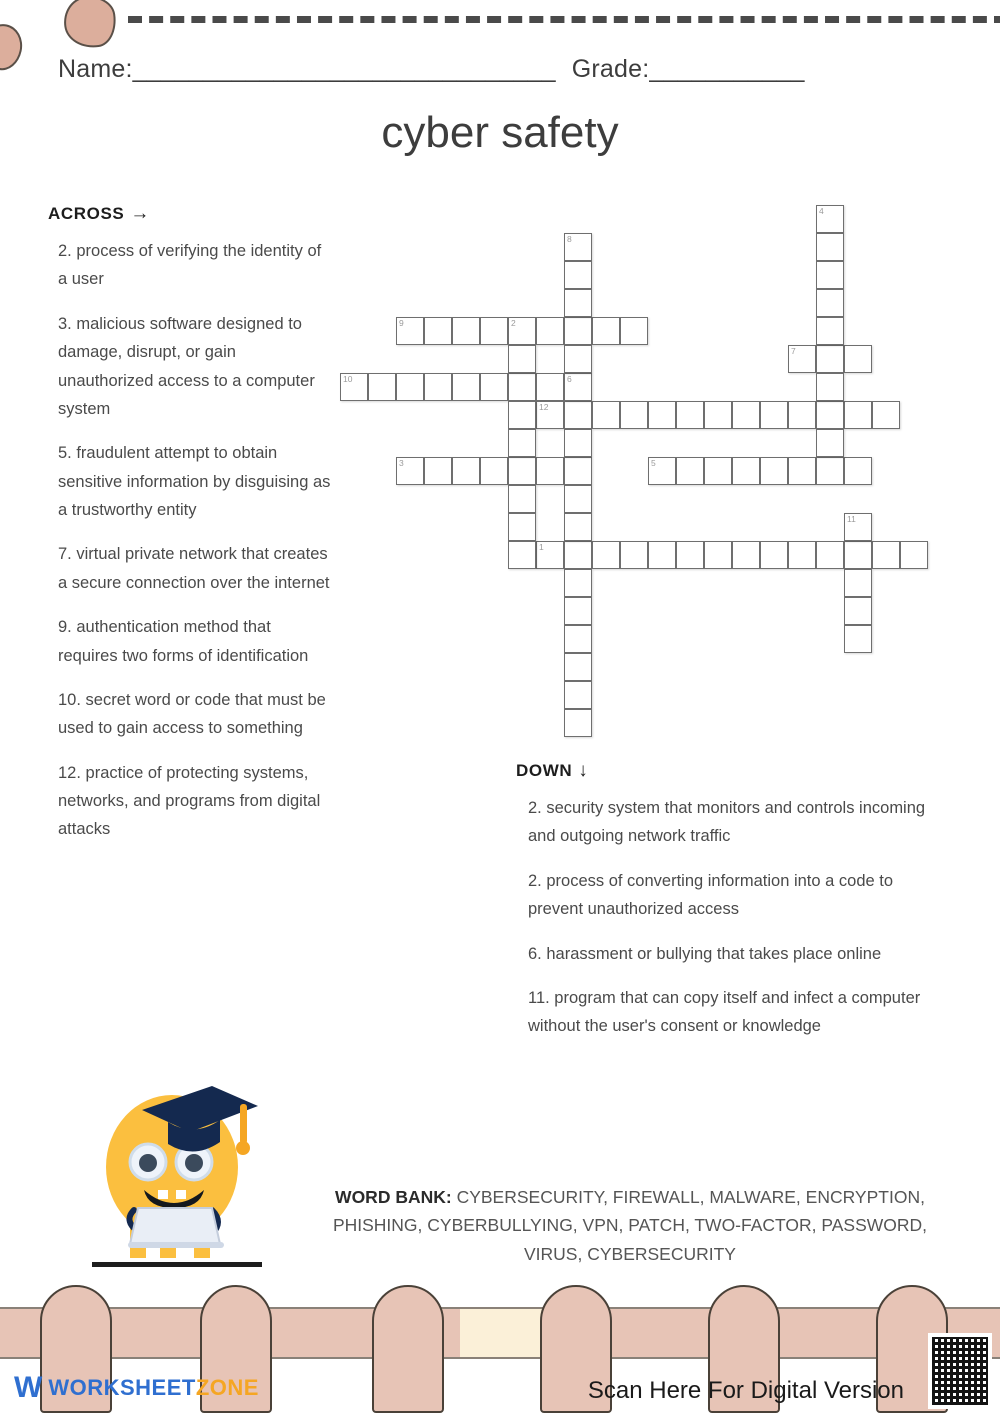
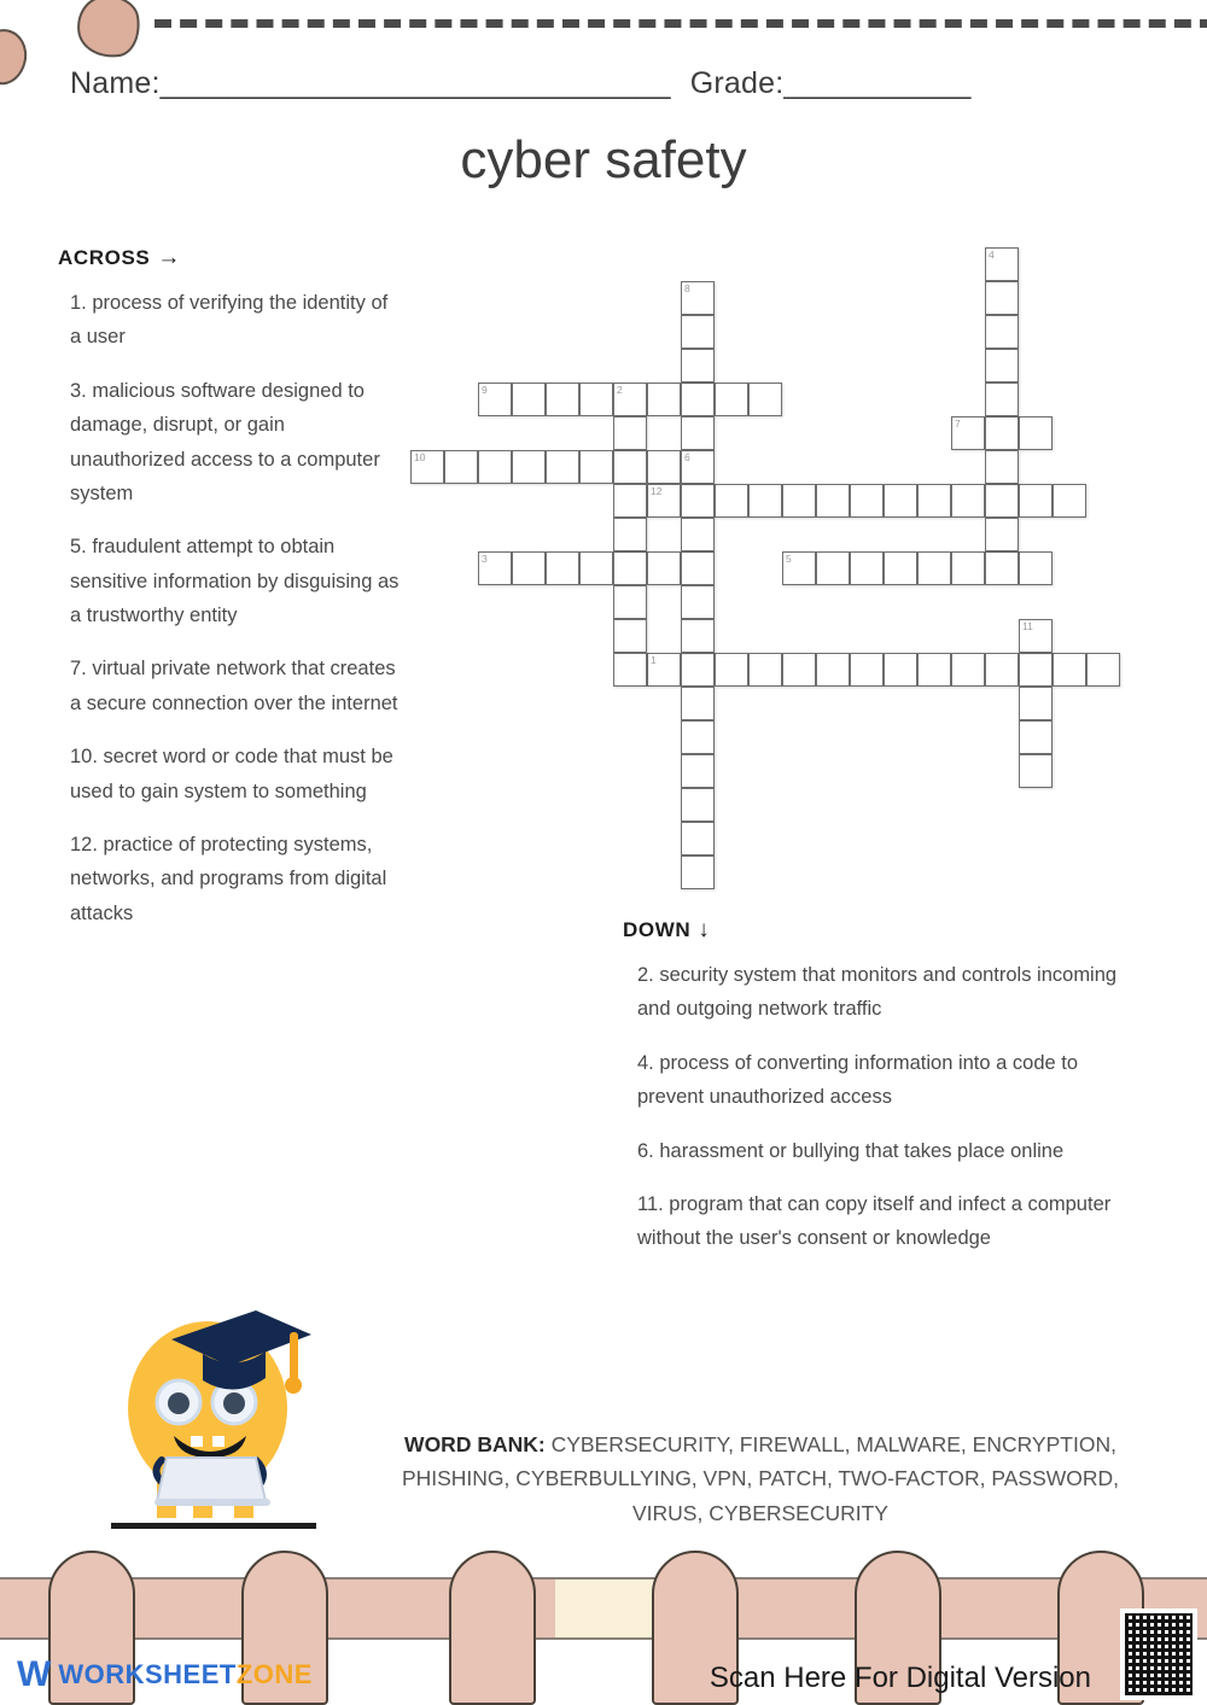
  Name:______________________________ Grade:___________
  cyber safety
  ACROSS →
- 2. process of verifying the identity of a user
+ 1. process of verifying the identity of a user
  3. malicious software designed to damage, disrupt, or gain unauthorized access to a computer system
  5. fraudulent attempt to obtain sensitive information by disguising as a trustworthy entity
  7. virtual private network that creates a secure connection over the internet
- 9. authentication method that requires two forms of identification
- 10. secret word or code that must be used to gain access to something
+ 10. secret word or code that must be used to gain system to something
  12. practice of protecting systems, networks, and programs from digital attacks
  1
  3
  5
  7
  9
  2
  10
  12
  4
  6
  8
  11
  DOWN ↓
  2. security system that monitors and controls incoming and outgoing network traffic
- 2. process of converting information into a code to prevent unauthorized access
+ 4. process of converting information into a code to prevent unauthorized access
  6. harassment or bullying that takes place online
  11. program that can copy itself and infect a computer without the user's consent or knowledge
  WORD BANK: CYBERSECURITY, FIREWALL, MALWARE, ENCRYPTION, PHISHING, CYBERBULLYING, VPN, PATCH, TWO-FACTOR, PASSWORD, VIRUS, CYBERSECURITY
  W
  WORKSHEETZONE
  Scan Here For Digital Version
